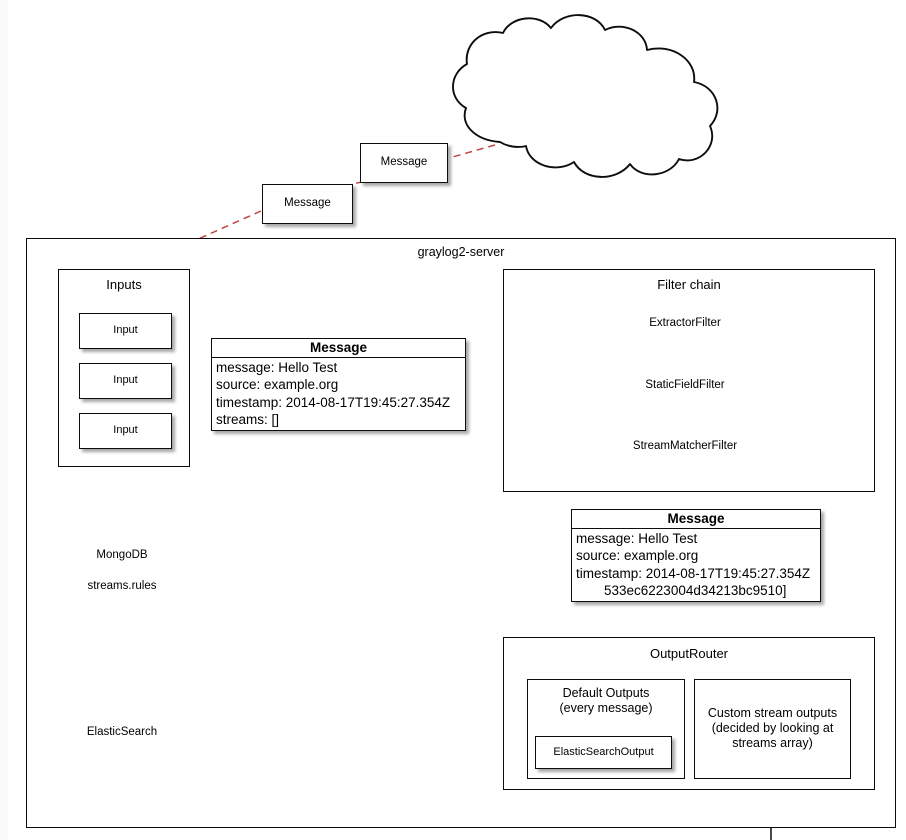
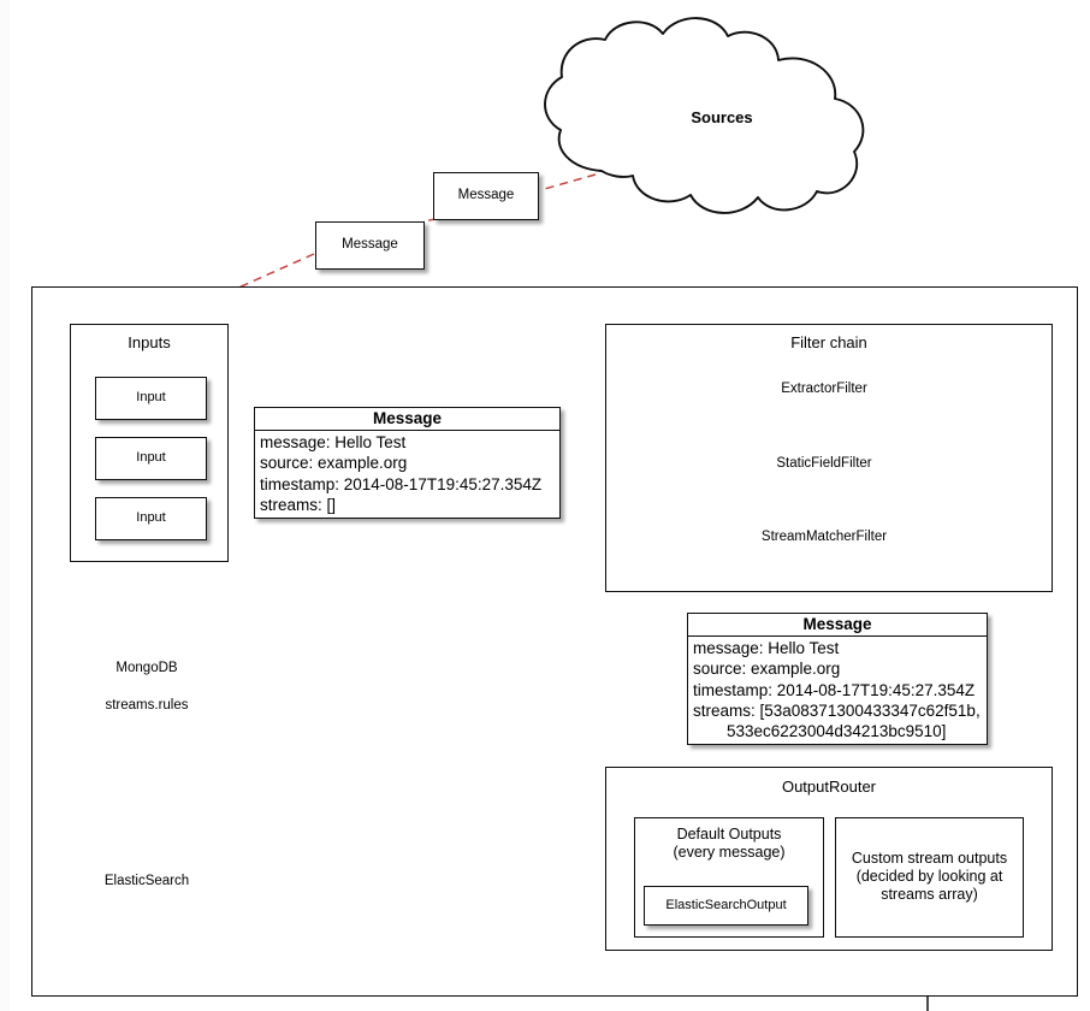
+ Sources
  Message
  Message
- graylog2-server
  Inputs
  Input
  Input
  Input
  Message
  message: Hello Test
  source: example.org
  timestamp: 2014-08-17T19:45:27.354Z
  streams: []
  Filter chain
  ExtractorFilter
  StaticFieldFilter
  StreamMatcherFilter
  Message
  message: Hello Test
  source: example.org
  timestamp: 2014-08-17T19:45:27.354Z
+ streams: [53a08371300433347c62f51b,
  533ec6223004d34213bc9510]
  OutputRouter
  Default Outputs
  (every message)
  ElasticSearchOutput
  Custom stream outputs
  (decided by looking at
  streams array)
  MongoDB
  streams.rules
  ElasticSearch
